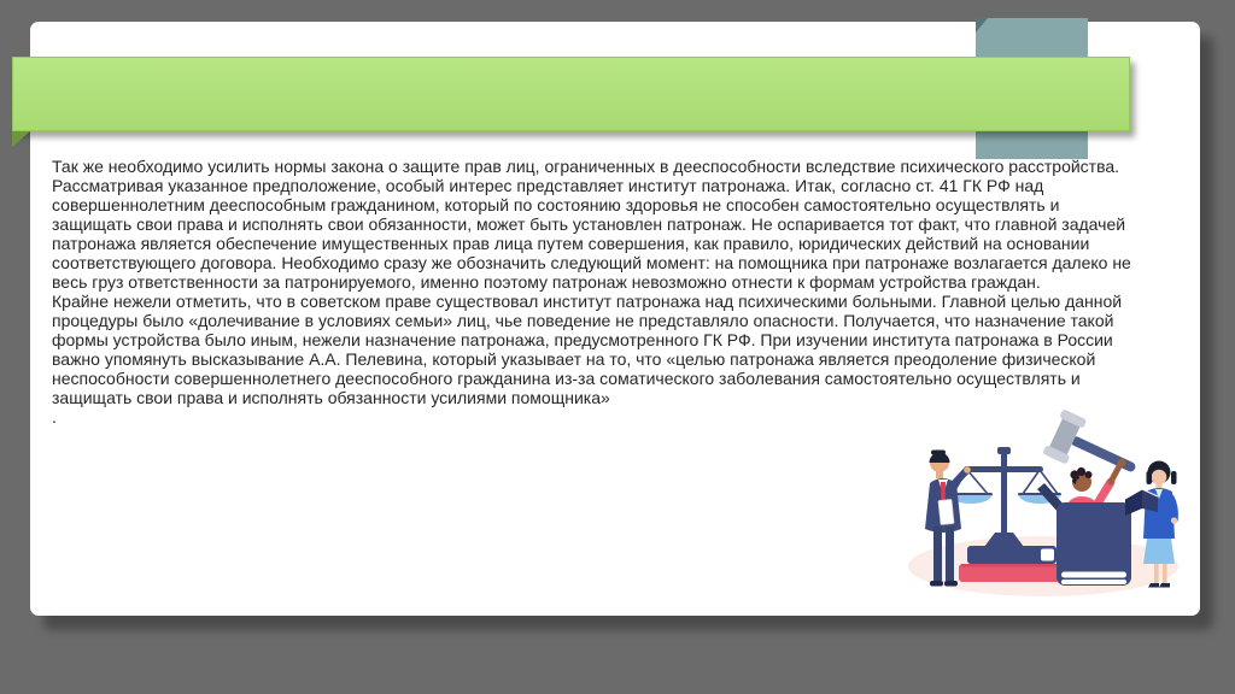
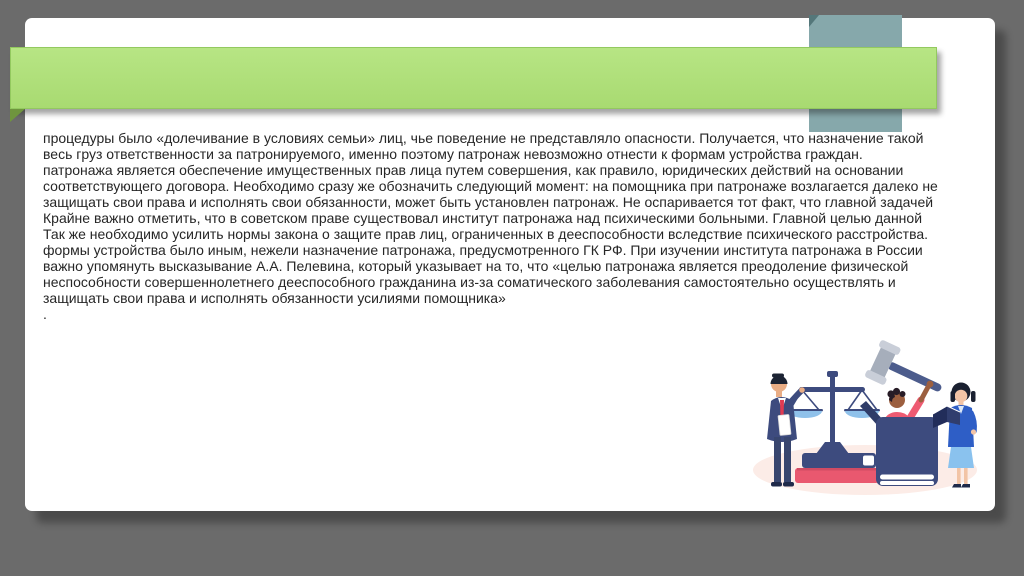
- Так же необходимо усилить нормы закона о защите прав лиц, ограниченных в дееспособности вследствие психического расстройства.
+ процедуры было «долечивание в условиях семьи» лиц, чье поведение не представляло опасности. Получается, что назначение такой
- Рассматривая указанное предположение, особый интерес представляет институт патронажа. Итак, согласно ст. 41 ГК РФ над
- совершеннолетним дееспособным гражданином, который по состоянию здоровья не способен самостоятельно осуществлять и
- защищать свои права и исполнять свои обязанности, может быть установлен патронаж. Не оспаривается тот факт, что главной задачей
+ весь груз ответственности за патронируемого, именно поэтому патронаж невозможно отнести к формам устройства граждан.
  патронажа является обеспечение имущественных прав лица путем совершения, как правило, юридических действий на основании
  соответствующего договора. Необходимо сразу же обозначить следующий момент: на помощника при патронаже возлагается далеко не
- весь груз ответственности за патронируемого, именно поэтому патронаж невозможно отнести к формам устройства граждан.
+ защищать свои права и исполнять свои обязанности, может быть установлен патронаж. Не оспаривается тот факт, что главной задачей
- Крайне нежели отметить, что в советском праве существовал институт патронажа над психическими больными. Главной целью данной
+ Крайне важно отметить, что в советском праве существовал институт патронажа над психическими больными. Главной целью данной
- процедуры было «долечивание в условиях семьи» лиц, чье поведение не представляло опасности. Получается, что назначение такой
+ Так же необходимо усилить нормы закона о защите прав лиц, ограниченных в дееспособности вследствие психического расстройства.
  формы устройства было иным, нежели назначение патронажа, предусмотренного ГК РФ. При изучении института патронажа в России
  важно упомянуть высказывание А.А. Пелевина, который указывает на то, что «целью патронажа является преодоление физической
  неспособности совершеннолетнего дееспособного гражданина из-за соматического заболевания самостоятельно осуществлять и
  защищать свои права и исполнять обязанности усилиями помощника»
  .
